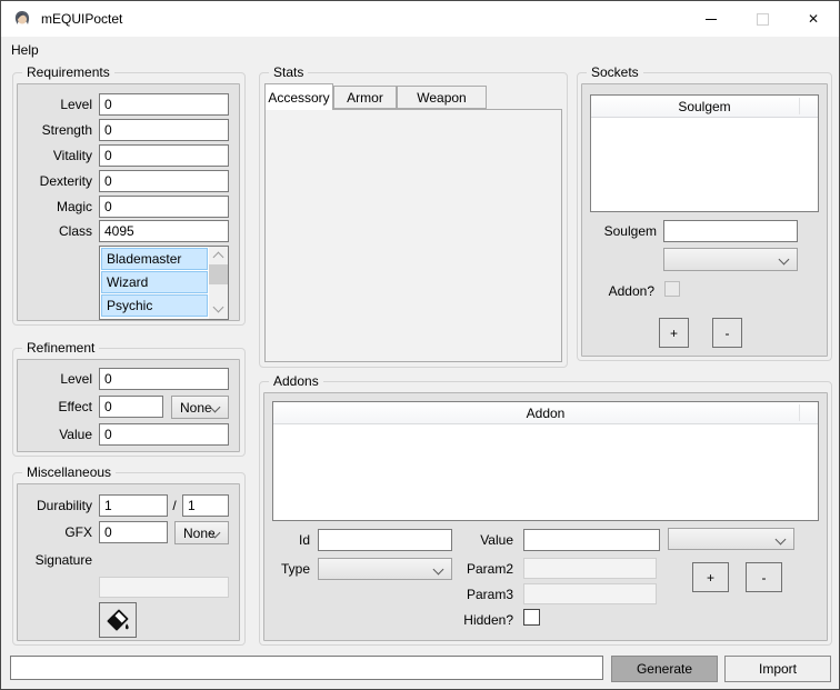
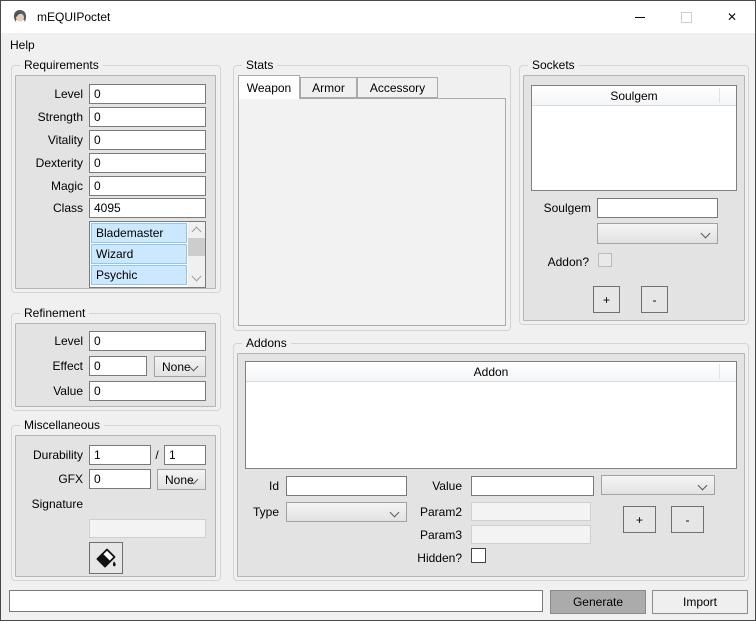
  mEQUIPoctet
  ✕
  Help
  Requirements
  Level
  0
  Strength
  0
  Vitality
  0
  Dexterity
  0
  Magic
  0
  Class
  4095
  Blademaster
  Wizard
  Psychic
  Stats
- Accessory
+ Weapon
  Armor
- Weapon
+ Accessory
  Sockets
  Soulgem
  Soulgem
  Addon?
  +
  -
  Refinement
  Level
  0
  Effect
  0
  None
  Value
  0
  Miscellaneous
  Durability
  1
  /
  1
  GFX
  0
  None
  Signature
  Addons
  Addon
  Id
  Type
  Value
  Param2
  Param3
  Hidden?
  +
  -
  Generate
  Import
